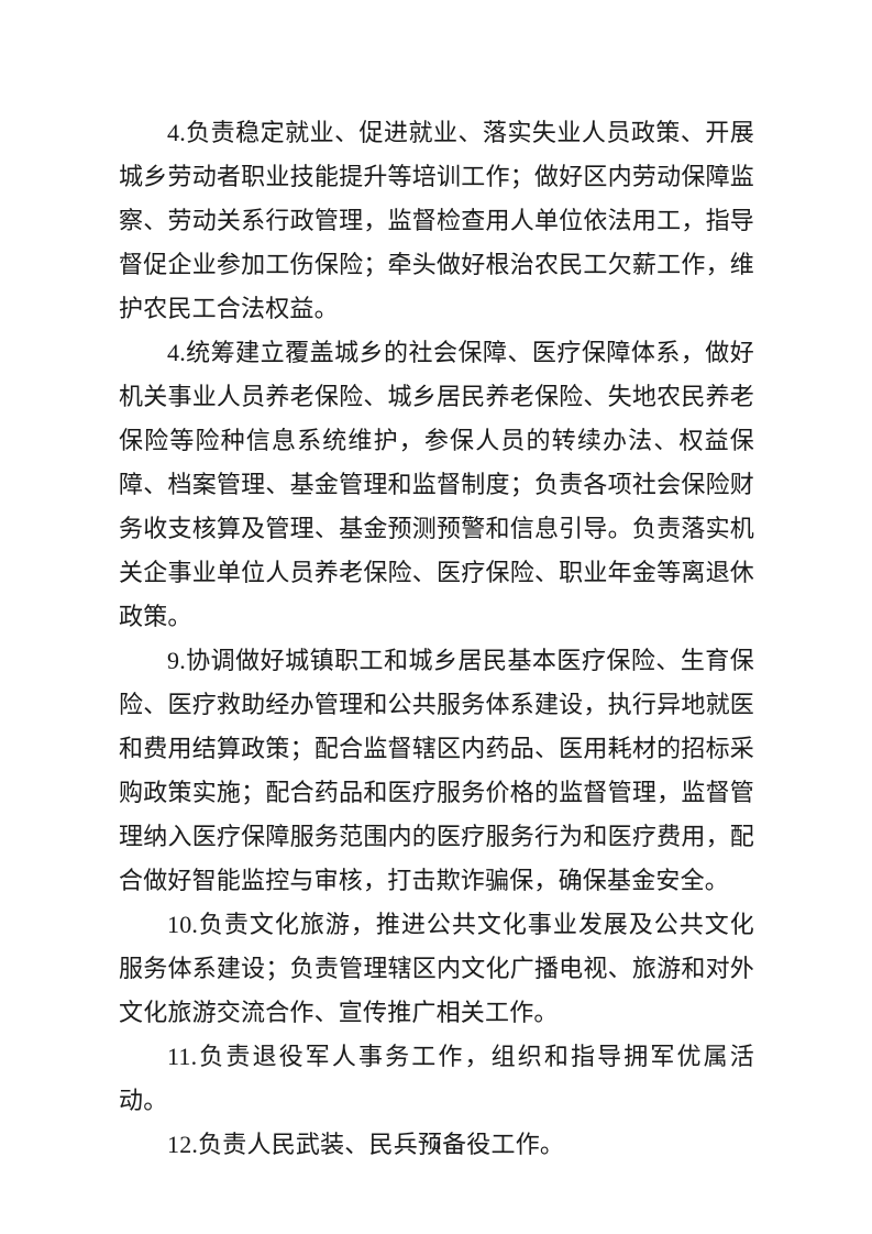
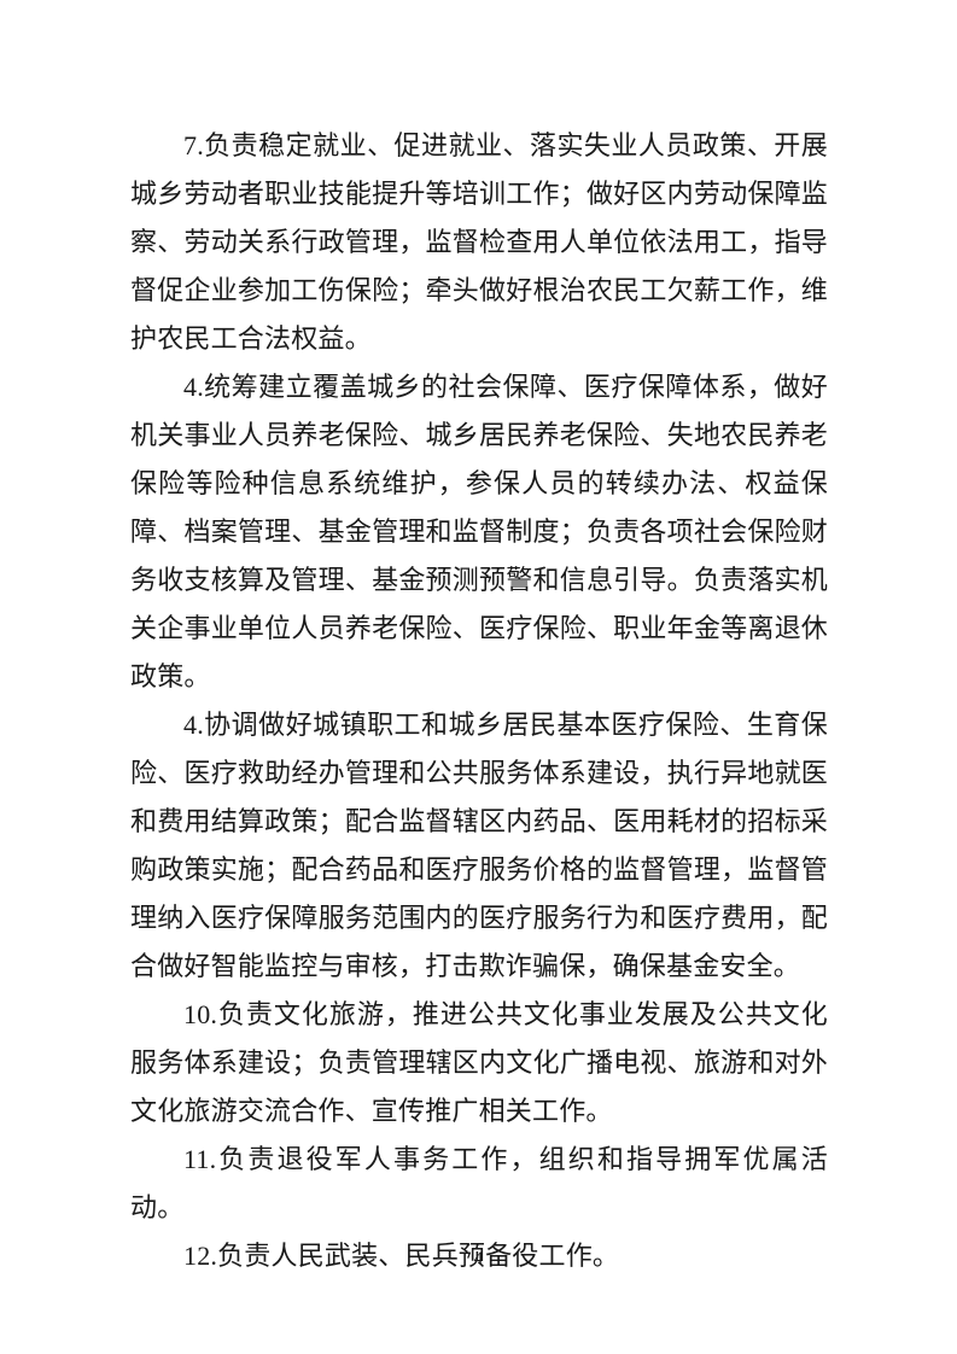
- 4.负责稳定就业、促进就业、落实失业人员政策、开展城乡劳动者职业技能提升等培训工作；做好区内劳动保障监察、劳动关系行政管理，监督检查用人单位依法用工，指导督促企业参加工伤保险；牵头做好根治农民工欠薪工作，维护农民工合法权益。
+ 7.负责稳定就业、促进就业、落实失业人员政策、开展城乡劳动者职业技能提升等培训工作；做好区内劳动保障监察、劳动关系行政管理，监督检查用人单位依法用工，指导督促企业参加工伤保险；牵头做好根治农民工欠薪工作，维护农民工合法权益。
  4.统筹建立覆盖城乡的社会保障、医疗保障体系，做好机关事业人员养老保险、城乡居民养老保险、失地农民养老保险等险种信息系统维护，参保人员的转续办法、权益保障、档案管理、基金管理和监督制度；负责各项社会保险财务收支核算及管理、基金预测预警和信息引导。负责落实机关企事业单位人员养老保险、医疗保险、职业年金等离退休政策。
- 9.协调做好城镇职工和城乡居民基本医疗保险、生育保险、医疗救助经办管理和公共服务体系建设，执行异地就医和费用结算政策；配合监督辖区内药品、医用耗材的招标采购政策实施；配合药品和医疗服务价格的监督管理，监督管理纳入医疗保障服务范围内的医疗服务行为和医疗费用，配合做好智能监控与审核，打击欺诈骗保，确保基金安全。
+ 4.协调做好城镇职工和城乡居民基本医疗保险、生育保险、医疗救助经办管理和公共服务体系建设，执行异地就医和费用结算政策；配合监督辖区内药品、医用耗材的招标采购政策实施；配合药品和医疗服务价格的监督管理，监督管理纳入医疗保障服务范围内的医疗服务行为和医疗费用，配合做好智能监控与审核，打击欺诈骗保，确保基金安全。
  10.负责文化旅游，推进公共文化事业发展及公共文化服务体系建设；负责管理辖区内文化广播电视、旅游和对外文化旅游交流合作、宣传推广相关工作。
  11.负责退役军人事务工作，组织和指导拥军优属活动。
  12.负责人民武装、民兵预备役工作。
  4
